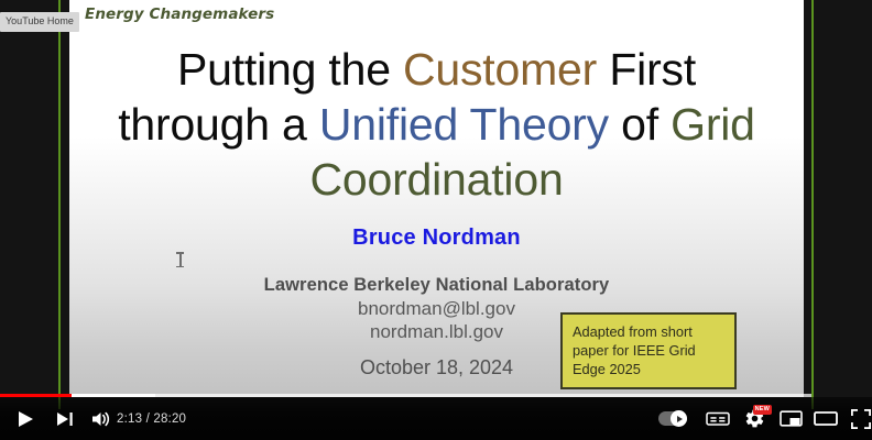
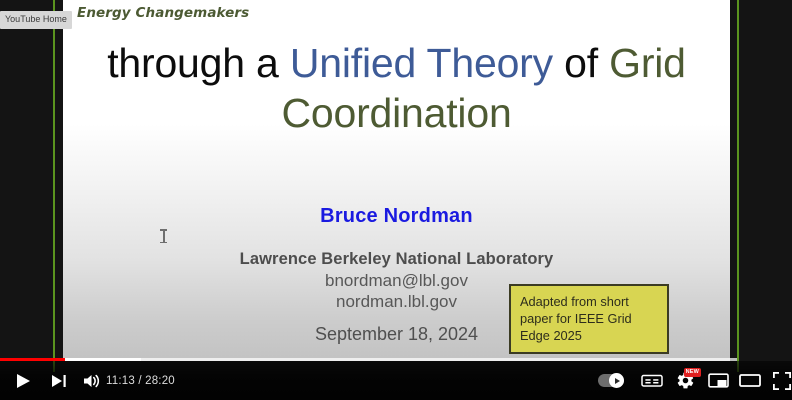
  Energy Changemakers
- Putting the Customer First
  through a Unified Theory of Grid
  Coordination
  Bruce Nordman
  Lawrence Berkeley National Laboratory
  bnordman@lbl.gov
  nordman.lbl.gov
- October 18, 2024
+ September 18, 2024
  Adapted from short paper for IEEE Grid Edge 2025
  YouTube Home
- 2:13 / 28:20
+ 11:13 / 28:20
